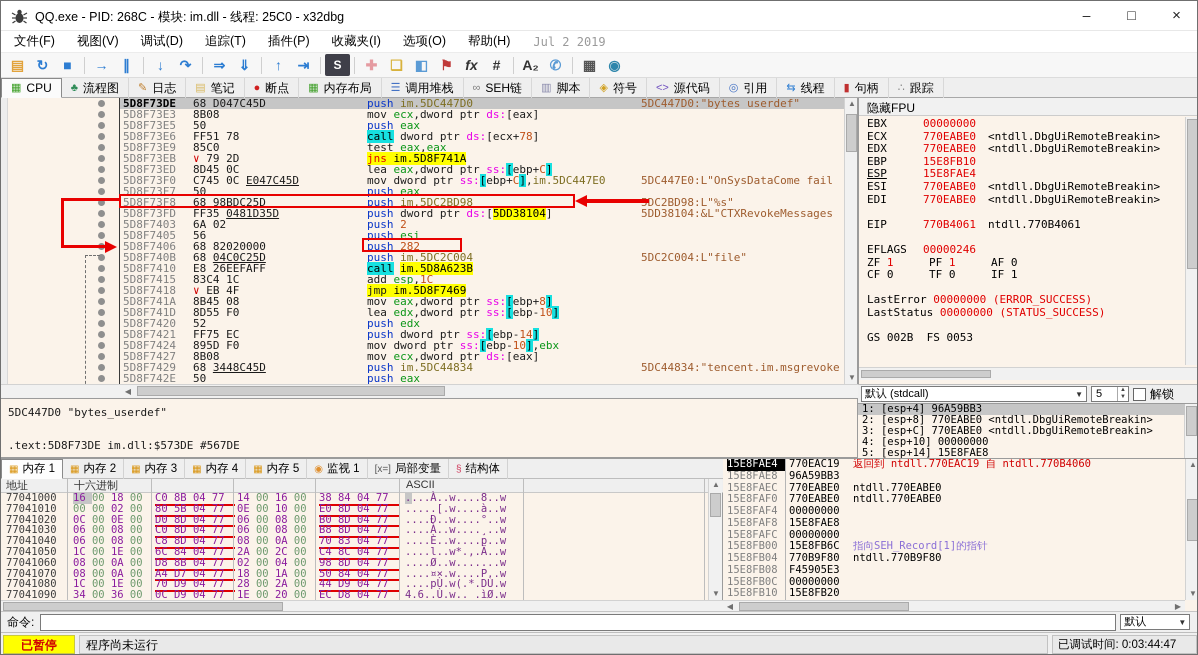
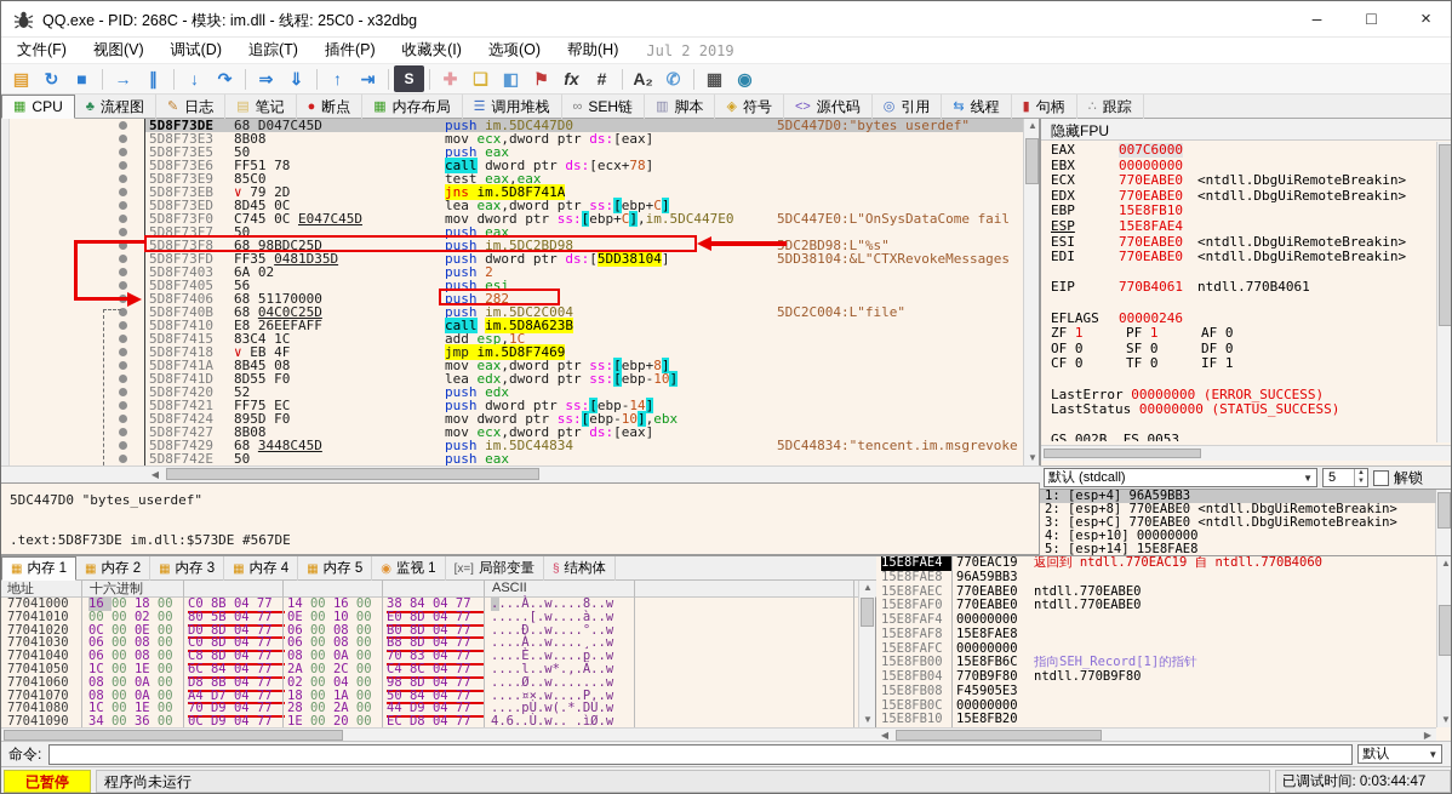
  QQ.exe - PID: 268C - 模块: im.dll - 线程: 25C0 - x32dbg
  –
  □
  ×
  文件(F)
  视图(V)
  调试(D)
  追踪(T)
  插件(P)
  收藏夹(I)
  选项(O)
  帮助(H)
  Jul 2 2019
  ▤
  ↻
  ■
  →
  ∥
  ↓
  ↷
  ⇒
  ⇓
  ↑
  ⇥
  S
  ✚
  ❏
  ◧
  ⚑
  fx
  #
  A₂
  ✆
  ▦
  ◉
  ▦
  CPU
  ♣
  流程图
  ✎
  日志
  ▤
  笔记
  ●
  断点
  ▦
  内存布局
  ☰
  调用堆栈
  ∞
  SEH链
  ▥
  脚本
  ◈
  符号
  <>
  源代码
  ◎
  引用
  ⇆
  线程
  ▮
  句柄
  ∴
  跟踪
  5D8F73DE
  68 D047C45D
  push im.5DC447D0
  5DC447D0:"bytes_userdef"
  5D8F73E3
  8B08
  mov ecx,dword ptr ds:[eax]
  5D8F73E5
  50
  push eax
  5D8F73E6
  FF51 78
  call dword ptr ds:[ecx+78]
  5D8F73E9
  85C0
  test eax,eax
  5D8F73EB
  ∨ 79 2D
  jns im.5D8F741A
  5D8F73ED
  8D45 0C
  lea eax,dword ptr ss:[ebp+C]
  5D8F73F0
  C745 0C E047C45D
  mov dword ptr ss:[ebp+C],im.5DC447E0
  5DC447E0:L"OnSysDataCome fail
  5D8F73F7
  50
  push eax
  5D8F73F8
  68 98BDC25D
  push im.5DC2BD98
  DC2BD98:L"%s"
  5D8F73FD
  FF35 0481D35D
  push dword ptr ds:[5DD38104]
  5DD38104:&L"CTXRevokeMessages
  5D8F7403
  6A 02
  push 2
  5D8F7405
  56
  push esi
  5D8F7406
- 68 82020000
+ 68 51170000
  push 282
  5D8F740B
  68 04C0C25D
  push im.5DC2C004
  5DC2C004:L"file"
  5D8F7410
  E8 26EEFAFF
  call im.5D8A623B
  5D8F7415
  83C4 1C
  add esp,1C
  5D8F7418
  ∨ EB 4F
  jmp im.5D8F7469
  5D8F741A
  8B45 08
  mov eax,dword ptr ss:[ebp+8]
  5D8F741D
  8D55 F0
  lea edx,dword ptr ss:[ebp-10]
  5D8F7420
  52
  push edx
  5D8F7421
  FF75 EC
  push dword ptr ss:[ebp-14]
  5D8F7424
  895D F0
  mov dword ptr ss:[ebp-10],ebx
  5D8F7427
  8B08
  mov ecx,dword ptr ds:[eax]
  5D8F7429
  68 3448C45D
  push im.5DC44834
  5DC44834:"tencent.im.msgrevoke
  5D8F742E
  50
  push eax
  ▲
  ▼
  隐藏FPU
+ EAX 007C6000
  EBX 00000000
  ECX 770EABE0 <ntdll.DbgUiRemoteBreakin>
  EDX 770EABE0 <ntdll.DbgUiRemoteBreakin>
  EBP 15E8FB10
  ESP 15E8FAE4
  ESI 770EABE0 <ntdll.DbgUiRemoteBreakin>
  EDI 770EABE0 <ntdll.DbgUiRemoteBreakin>
  EIP 770B4061 ntdll.770B4061
  EFLAGS 00000246
  ZF 1 PF 1 AF 0
+ OF 0 SF 0 DF 0
  CF 0 TF 0 IF 1
  LastError 00000000 (ERROR_SUCCESS)
  LastStatus 00000000 (STATUS_SUCCESS)
  GS 002B FS 0053
  ◀
  5DC447D0 "bytes_userdef"
  .text:5D8F73DE im.dll:$573DE #567DE
  默认 (stdcall)
  ▼
  5
  解锁
  1: [esp+4] 96A59BB3
  2: [esp+8] 770EABE0 <ntdll.DbgUiRemoteBreakin>
  3: [esp+C] 770EABE0 <ntdll.DbgUiRemoteBreakin>
  4: [esp+10] 00000000
  5: [esp+14] 15E8FAE8
  ▦
  内存 1
  ▦
  内存 2
  ▦
  内存 3
  ▦
  内存 4
  ▦
  内存 5
  ◉
  监视 1
  [x=]
  局部变量
  §
  结构体
  地址
  十六进制
  ASCII
  77041000
  16 00 18 00
  C0 8B 04 77
  14 00 16 00
  38 84 04 77
  ....À..w....8..w
  77041010
  00 00 02 00
  80 5B 04 77
  0E 00 10 00
  E0 8D 04 77
  .....[.w....à..w
  77041020
  0C 00 0E 00
  D0 8D 04 77
  06 00 08 00
  B0 8D 04 77
  ....Ð..w....°..w
  77041030
  06 00 08 00
  C0 8D 04 77
  06 00 08 00
  B8 8D 04 77
  ....À..w....¸..w
  77041040
  06 00 08 00
  C8 8D 04 77
  08 00 0A 00
  70 83 04 77
  ....È..w....p..w
  77041050
  1C 00 1E 00
  6C 84 04 77
  2A 00 2C 00
  C4 8C 04 77
  ....l..w*.,.Ä..w
  77041060
  08 00 0A 00
  D8 8B 04 77
  02 00 04 00
  98 8D 04 77
  ....Ø..w.......w
  77041070
  08 00 0A 00
  A4 D7 04 77
  18 00 1A 00
  50 84 04 77
  ....¤×.w....P..w
  77041080
  1C 00 1E 00
  70 D9 04 77
  28 00 2A 00
  44 D9 04 77
  ....pÙ.w(.*.DÙ.w
  77041090
  34 00 36 00
  0C D9 04 77
  1E 00 20 00
  EC D8 04 77
  4.6..Ù.w.. .ìØ.w
  ▲
  ▼
  15E8FAE4
  770EAC19
  返回到 ntdll.770EAC19 自 ntdll.770B4060
  15E8FAE8
  96A59BB3
  15E8FAEC
  770EABE0
  ntdll.770EABE0
  15E8FAF0
  770EABE0
  ntdll.770EABE0
  15E8FAF4
  00000000
  15E8FAF8
  15E8FAE8
  15E8FAFC
  00000000
  15E8FB00
  15E8FB6C
  指向SEH_Record[1]的指针
  15E8FB04
  770B9F80
  ntdll.770B9F80
  15E8FB08
  F45905E3
  15E8FB0C
  00000000
  15E8FB10
  15E8FB20
  ▲
  ▼
  ◀
  ▶
  命令:
  默认
  ▼
  已暂停
  程序尚未运行
  已调试时间: 0:03:44:47
